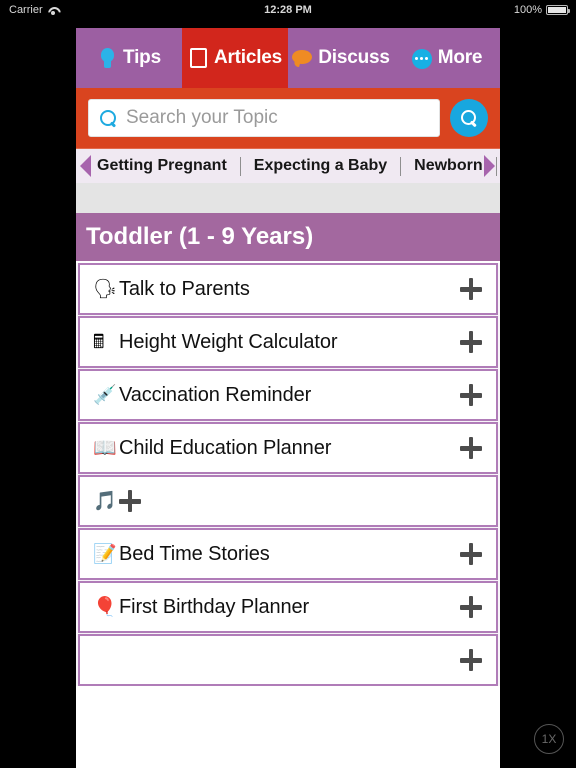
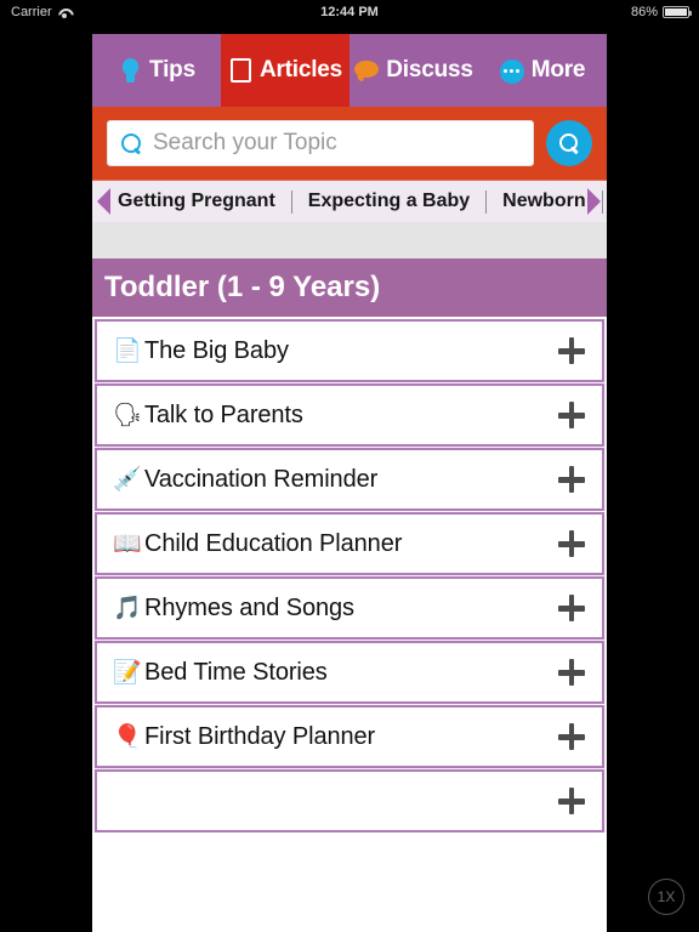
  Carrier
- 12:28 PM
+ 12:44 PM
- 100%
+ 86%
  Tips
  Articles
  Discuss
  More
  Search your Topic
  Getting Pregnant
  Expecting a Baby
  Newborn
  Toddler (1 - 9 Years)
+ 📄
+ The Big Baby
  🗣
  Talk to Parents
- 🖩
- Height Weight Calculator
  💉
  Vaccination Reminder
  📖
  Child Education Planner
  🎵
+ Rhymes and Songs
  📝
  Bed Time Stories
  🎈
  First Birthday Planner
  1X
